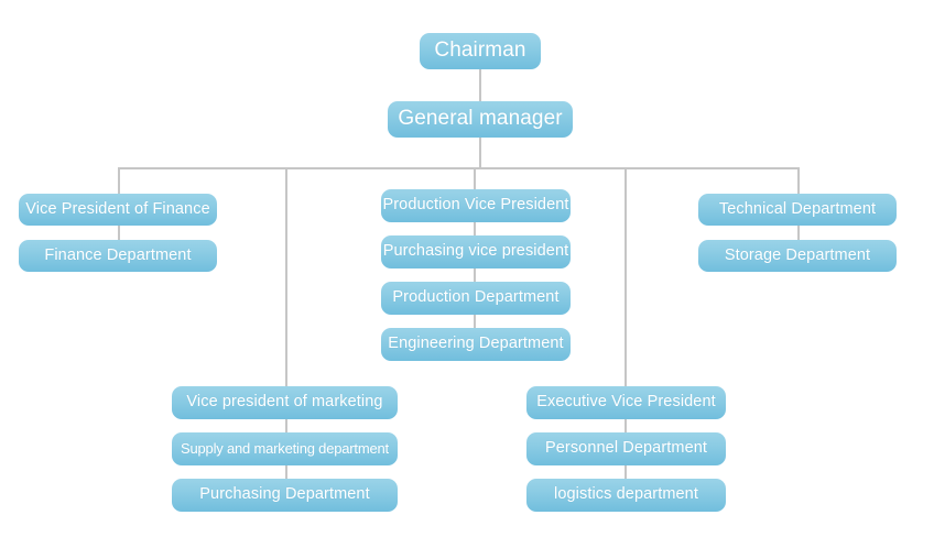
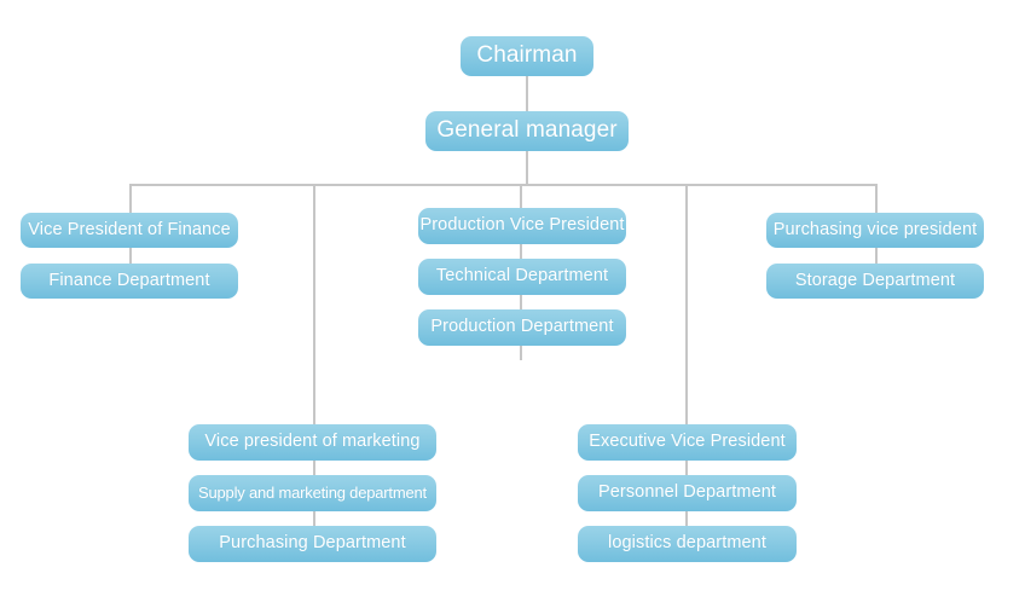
  Chairman
  General manager
  Vice President of Finance
  Finance Department
  Production Vice President
- Purchasing vice president
+ Technical Department
  Production Department
- Engineering Department
- Technical Department
+ Purchasing vice president
  Storage Department
  Vice president of marketing
  Supply and marketing department
  Purchasing Department
  Executive Vice President
  Personnel Department
  logistics department
